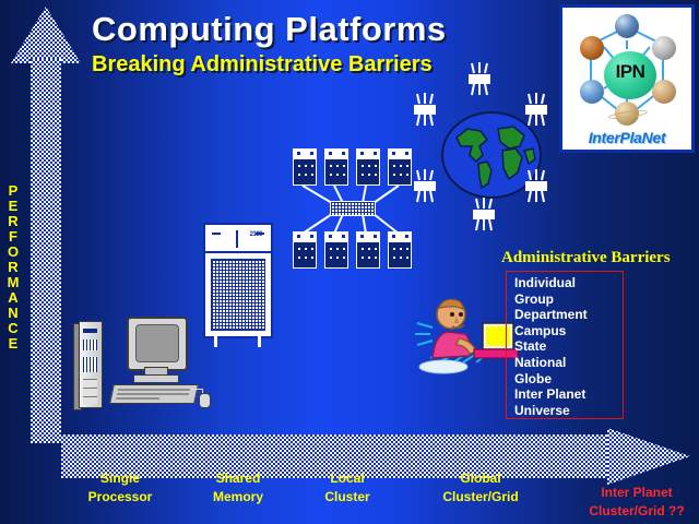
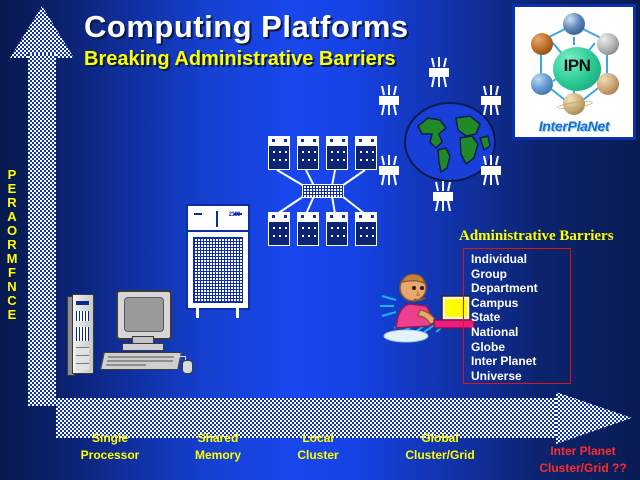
  Computing Platforms
  Breaking Administrative Barriers
  P
  E
  R
- F
+ A
  O
  R
  M
- A
+ F
  N
  C
  E
  IPN
  InterPlaNet
  Administrative Barriers
  Individual
  Group
  Department
  Campus
  State
  National
  Globe
  Inter Planet
  Universe
  Single
  Processor
  Shared
  Memory
  Local
  Cluster
  Global
  Cluster/Grid
  Inter Planet
  Cluster/Grid ??
